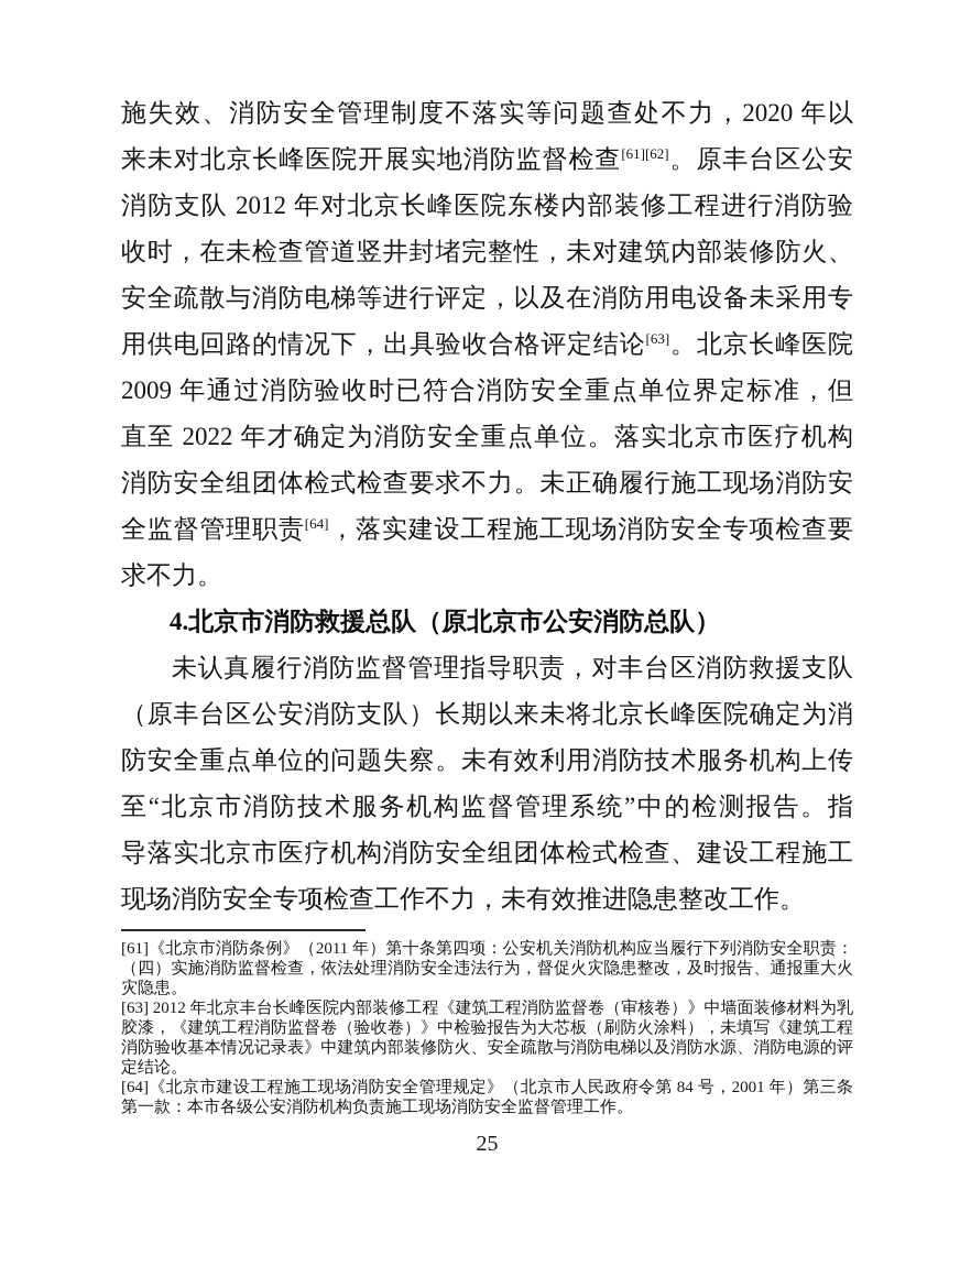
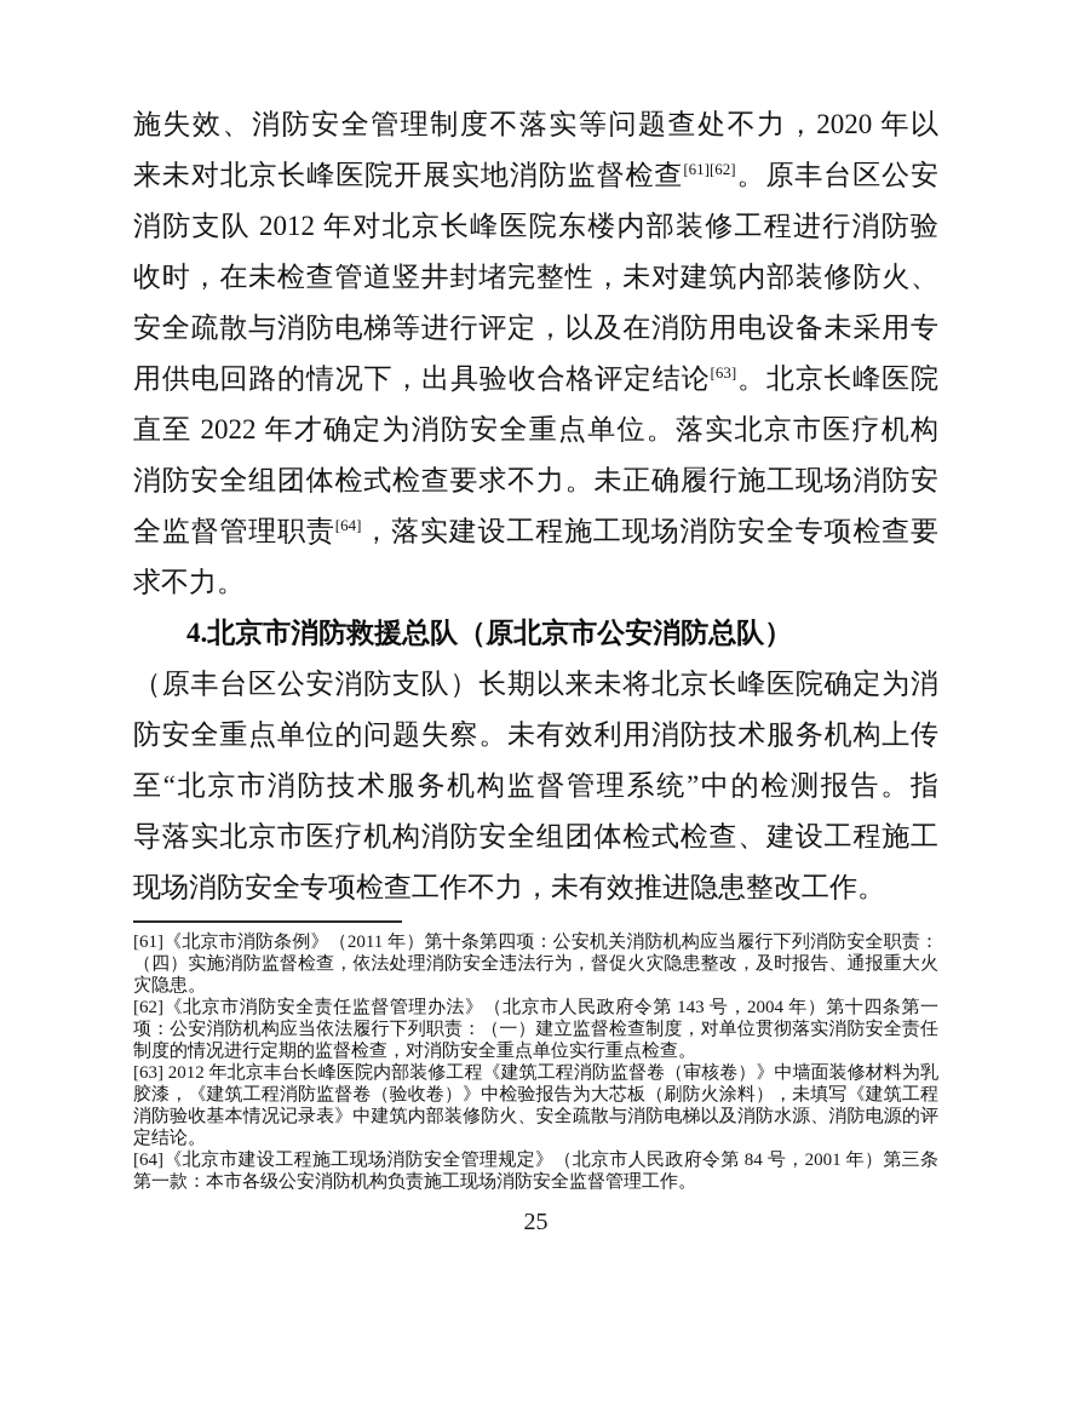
  施失效、消防安全管理制度不落实等问题查处不力，2020 年以
  来未对北京长峰医院开展实地消防监督检查[61][62]。原丰台区公安
  消防支队 2012 年对北京长峰医院东楼内部装修工程进行消防验
  收时，在未检查管道竖井封堵完整性，未对建筑内部装修防火、
  安全疏散与消防电梯等进行评定，以及在消防用电设备未采用专
  用供电回路的情况下，出具验收合格评定结论[63]。北京长峰医院
- 2009 年通过消防验收时已符合消防安全重点单位界定标准，但
  直至 2022 年才确定为消防安全重点单位。落实北京市医疗机构
  消防安全组团体检式检查要求不力。未正确履行施工现场消防安
  全监督管理职责[64]，落实建设工程施工现场消防安全专项检查要
  求不力。
  4.北京市消防救援总队（原北京市公安消防总队）
- 未认真履行消防监督管理指导职责，对丰台区消防救援支队
  （原丰台区公安消防支队）长期以来未将北京长峰医院确定为消
  防安全重点单位的问题失察。未有效利用消防技术服务机构上传
  至“北京市消防技术服务机构监督管理系统”中的检测报告。指
  导落实北京市医疗机构消防安全组团体检式检查、建设工程施工
  现场消防安全专项检查工作不力，未有效推进隐患整改工作。
  [61]《北京市消防条例》（2011 年）第十条第四项：公安机关消防机构应当履行下列消防安全职责：（四）实施消防监督检查，依法处理消防安全违法行为，督促火灾隐患整改，及时报告、通报重大火灾隐患。
+ [62]《北京市消防安全责任监督管理办法》（北京市人民政府令第 143 号，2004 年）第十四条第一项：公安消防机构应当依法履行下列职责：（一）建立监督检查制度，对单位贯彻落实消防安全责任制度的情况进行定期的监督检查，对消防安全重点单位实行重点检查。
  [63] 2012 年北京丰台长峰医院内部装修工程《建筑工程消防监督卷（审核卷）》中墙面装修材料为乳胶漆，《建筑工程消防监督卷（验收卷）》中检验报告为大芯板（刷防火涂料），未填写《建筑工程消防验收基本情况记录表》中建筑内部装修防火、安全疏散与消防电梯以及消防水源、消防电源的评定结论。
  [64]《北京市建设工程施工现场消防安全管理规定》（北京市人民政府令第 84 号，2001 年）第三条第一款：本市各级公安消防机构负责施工现场消防安全监督管理工作。
  25
